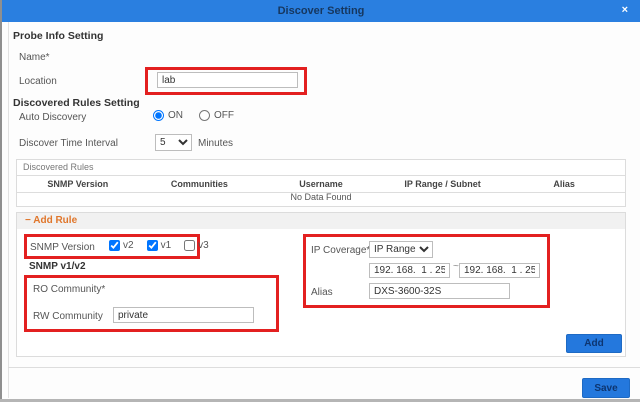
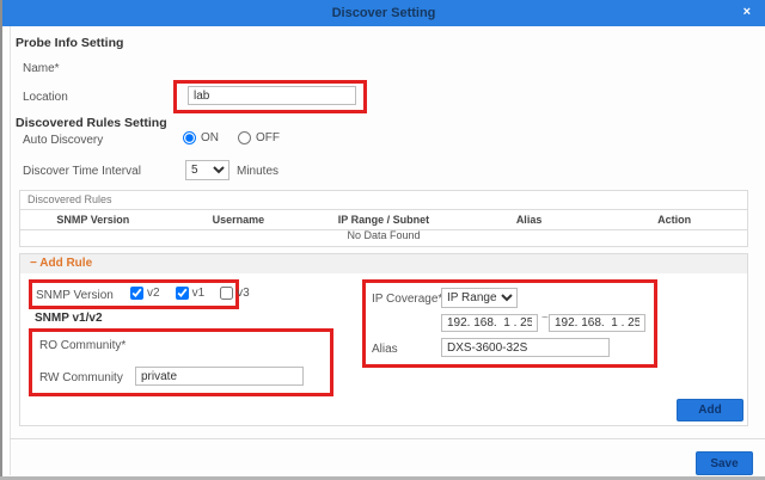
  Discover Setting
  ×
  Probe Info Setting
  Name*
  Location
  lab
  Discovered Rules Setting
  Auto Discovery
  ON
  OFF
  Discover Time Interval
  5
  Minutes
  Discovered Rules
  SNMP Version
- Communities
  Username
  IP Range / Subnet
  Alias
+ Action
  No Data Found
  − Add Rule
  SNMP Version
  v2
  v1
  v3
  SNMP v1/v2
  RO Community*
  RW Community
  private
  IP Coverage
  IP Range
  192. 168. 1 . 25
  ~
  192. 168. 1 . 25
  Alias
  DXS-3600-32S
  Add
  Save
